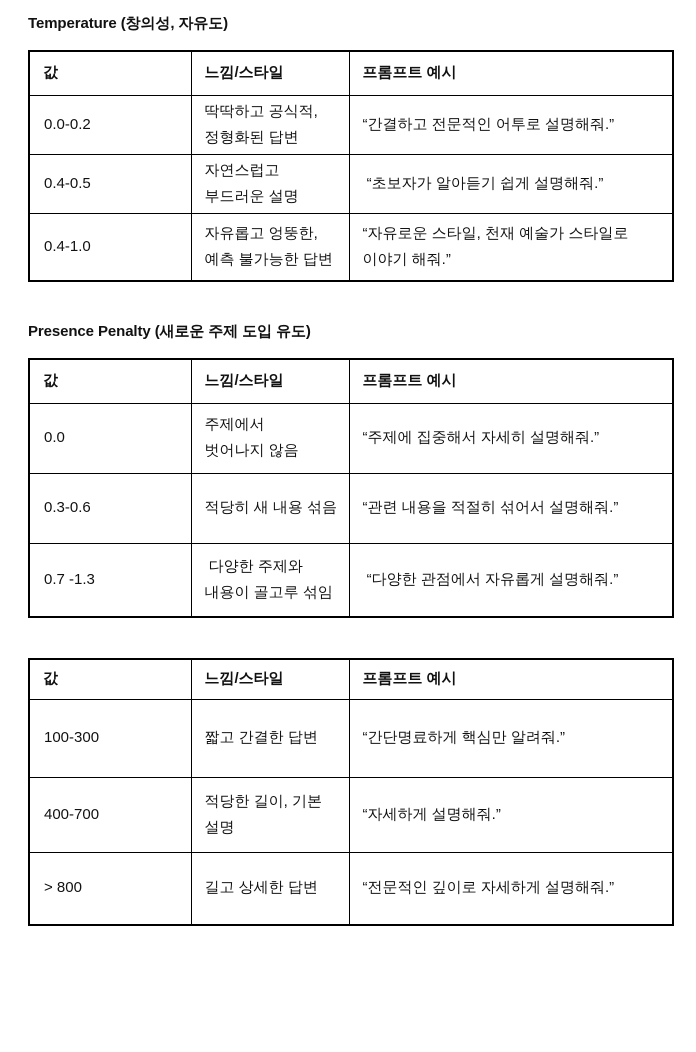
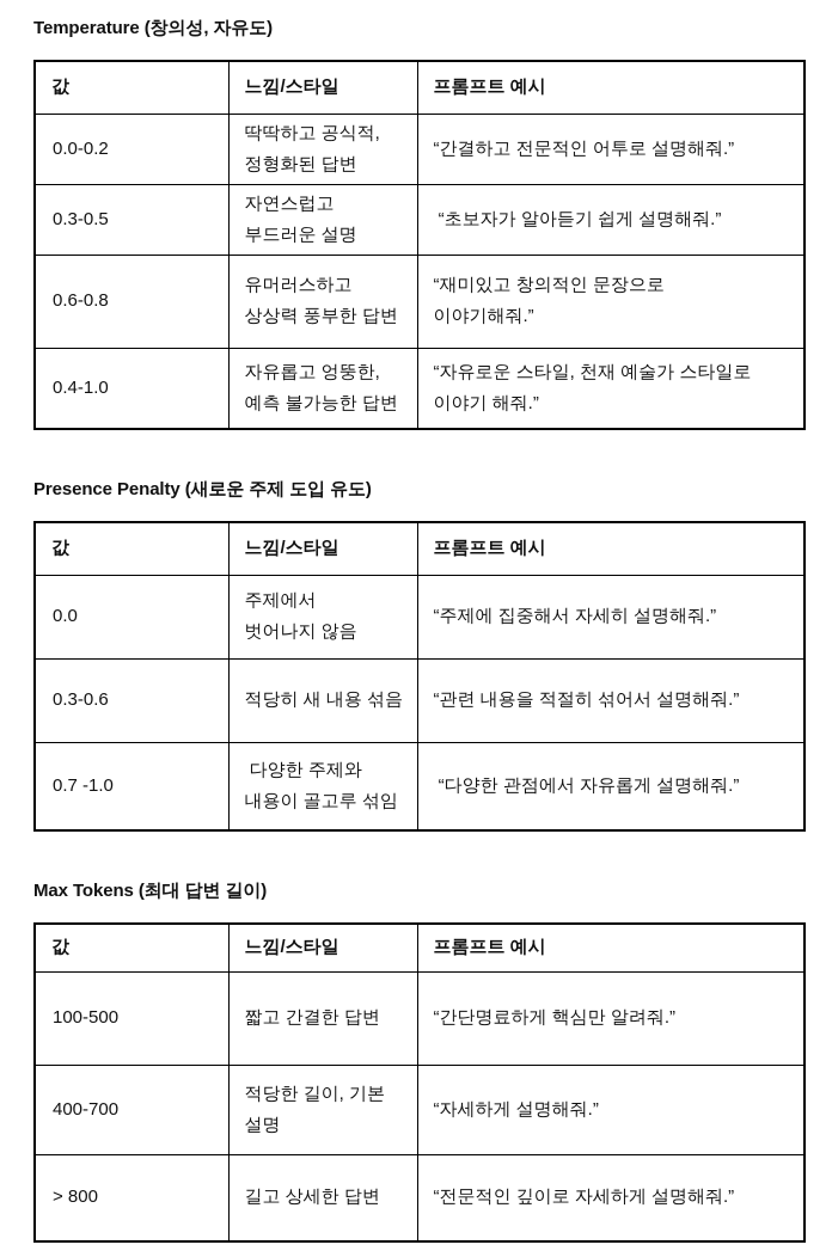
  Temperature (창의성, 자유도)
  값	느낌/스타일	프롬프트 예시
  0.0-0.2	딱딱하고 공식적, 정형화된 답변	“간결하고 전문적인 어투로 설명해줘.”
- 0.4-0.5	자연스럽고 부드러운 설명	“초보자가 알아듣기 쉽게 설명해줘.”
+ 0.3-0.5	자연스럽고 부드러운 설명	“초보자가 알아듣기 쉽게 설명해줘.”
+ 0.6-0.8	유머러스하고 상상력 풍부한 답변	“재미있고 창의적인 문장으로 이야기해줘.”
  0.4-1.0	자유롭고 엉뚱한, 예측 불가능한 답변	“자유로운 스타일, 천재 예술가 스타일로 이야기 해줘.”
  Presence Penalty (새로운 주제 도입 유도)
  값	느낌/스타일	프롬프트 예시
  0.0	주제에서 벗어나지 않음	“주제에 집중해서 자세히 설명해줘.”
  0.3-0.6	적당히 새 내용 섞음	“관련 내용을 적절히 섞어서 설명해줘.”
- 0.7 -1.3	다양한 주제와 내용이 골고루 섞임	“다양한 관점에서 자유롭게 설명해줘.”
+ 0.7 -1.0	다양한 주제와 내용이 골고루 섞임	“다양한 관점에서 자유롭게 설명해줘.”
+ Max Tokens (최대 답변 길이)
  값	느낌/스타일	프롬프트 예시
- 100-300	짧고 간결한 답변	“간단명료하게 핵심만 알려줘.”
+ 100-500	짧고 간결한 답변	“간단명료하게 핵심만 알려줘.”
  400-700	적당한 길이, 기본 설명	“자세하게 설명해줘.”
  > 800	길고 상세한 답변	“전문적인 깊이로 자세하게 설명해줘.”
